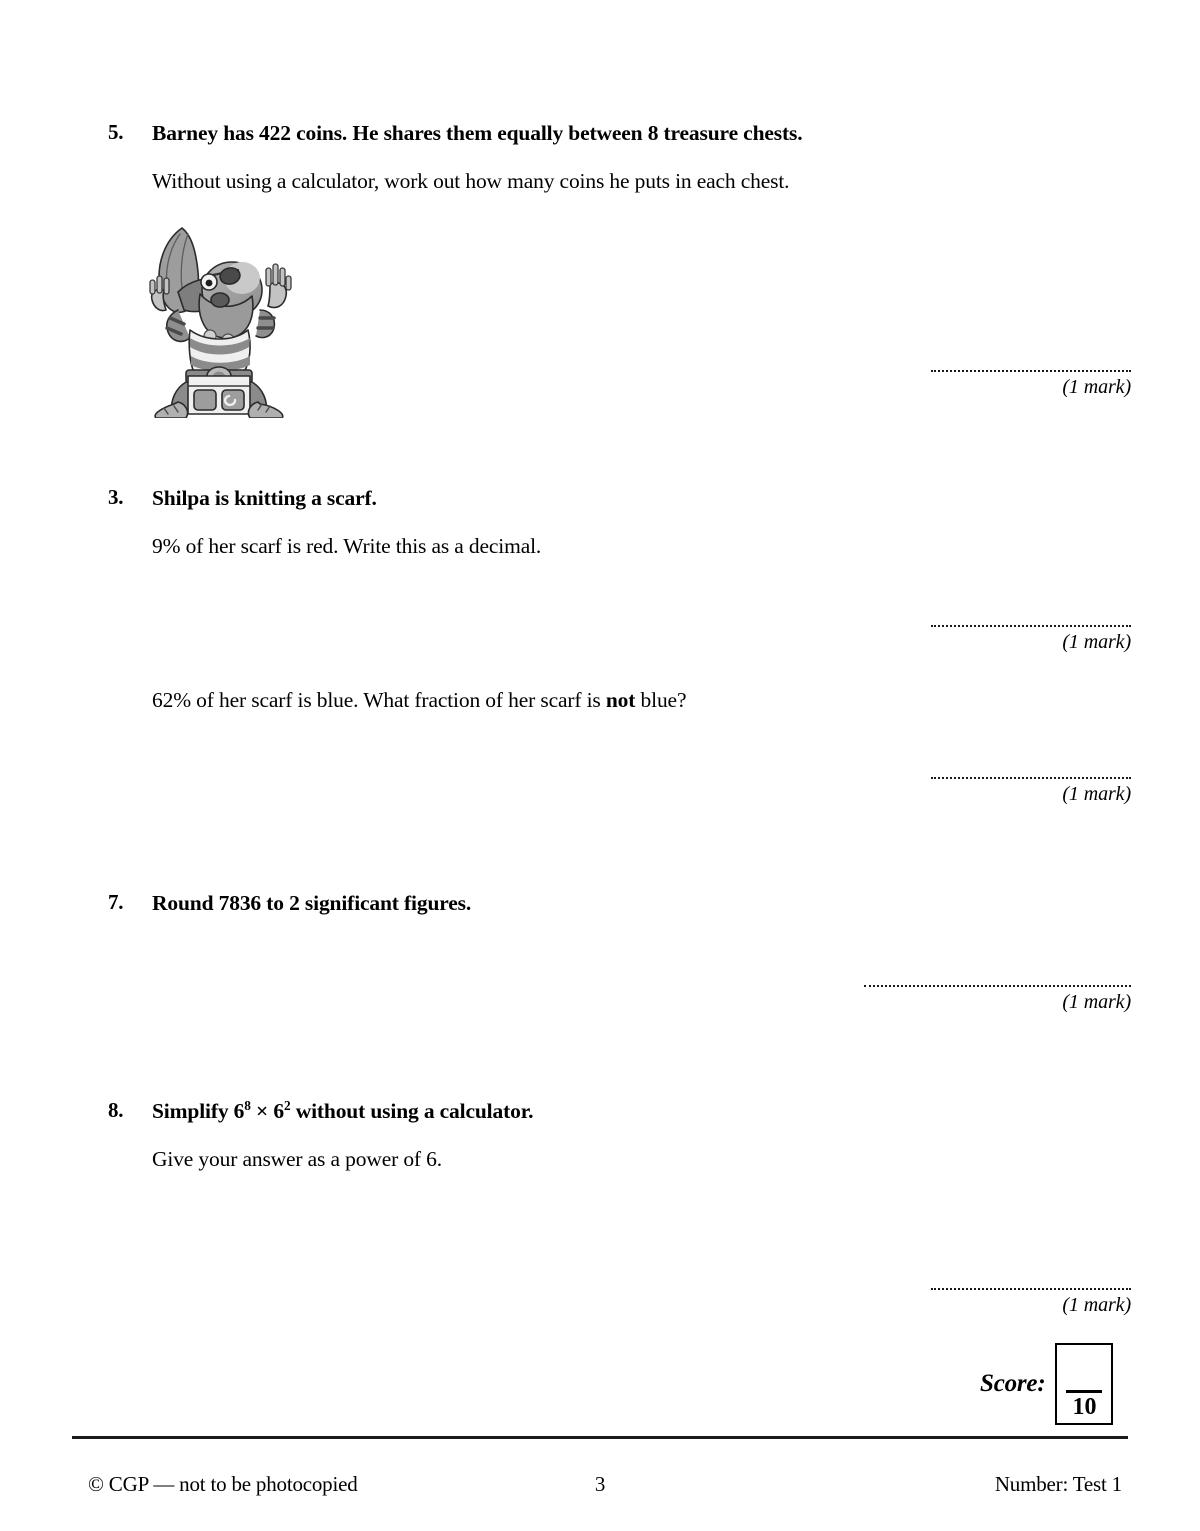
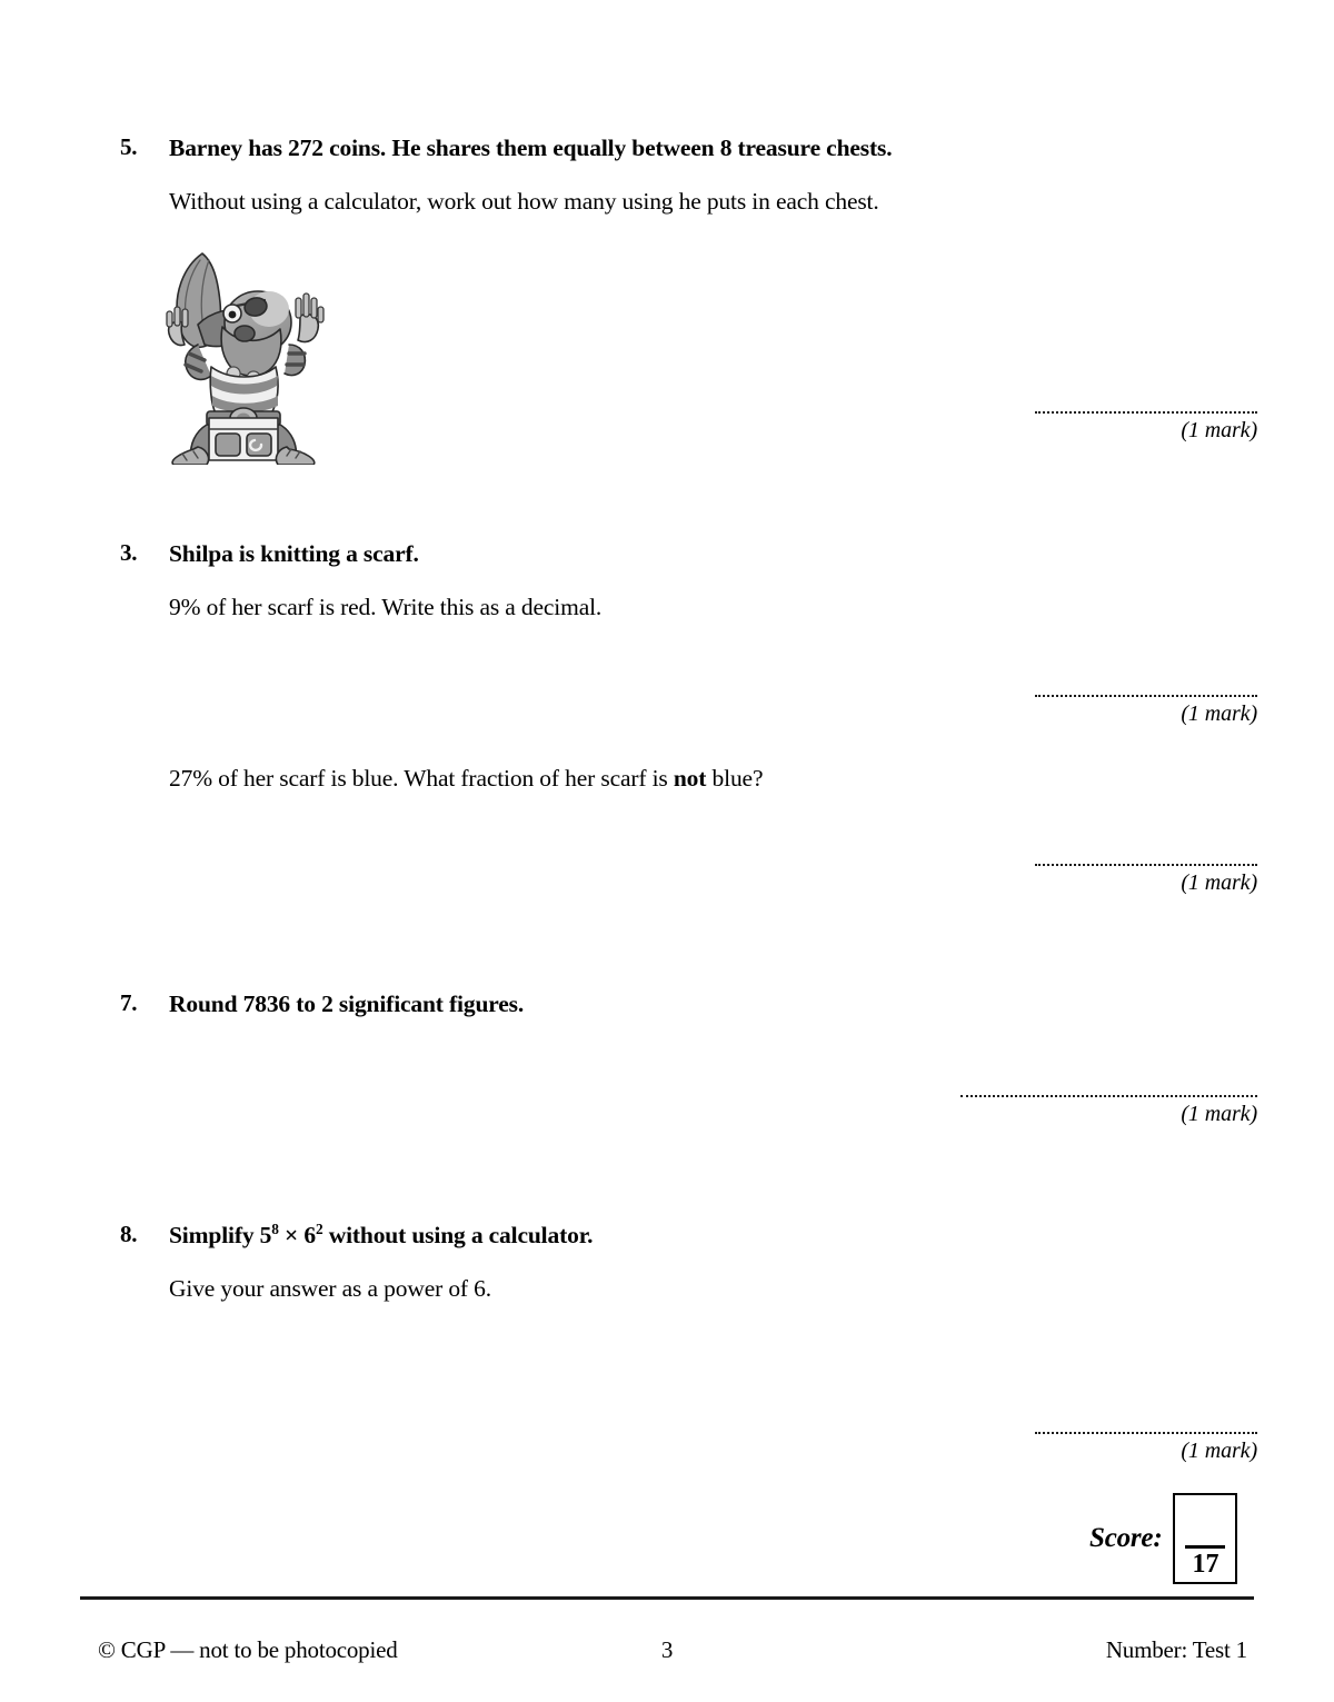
  5.
- Barney has 422 coins. He shares them equally between 8 treasure chests.
+ Barney has 272 coins. He shares them equally between 8 treasure chests.
- Without using a calculator, work out how many coins he puts in each chest.
+ Without using a calculator, work out how many using he puts in each chest.
  (1 mark)
  3.
  Shilpa is knitting a scarf.
  9% of her scarf is red. Write this as a decimal.
  (1 mark)
- 62% of her scarf is blue. What fraction of her scarf is not blue?
+ 27% of her scarf is blue. What fraction of her scarf is not blue?
  (1 mark)
  7.
  Round 7836 to 2 significant figures.
  (1 mark)
  8.
- Simplify 68 × 62 without using a calculator.
+ Simplify 58 × 62 without using a calculator.
  Give your answer as a power of 6.
  (1 mark)
  Score:
- 10
+ 17
  © CGP — not to be photocopied
  3
  Number: Test 1
